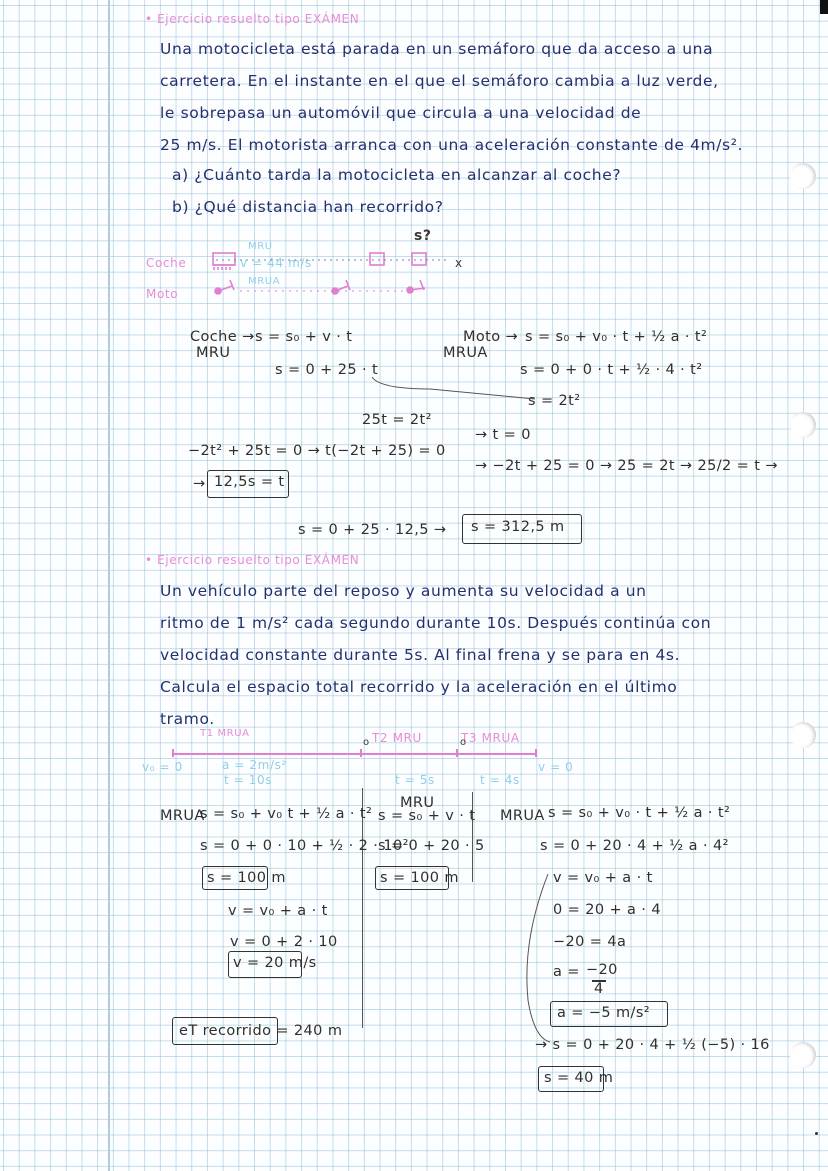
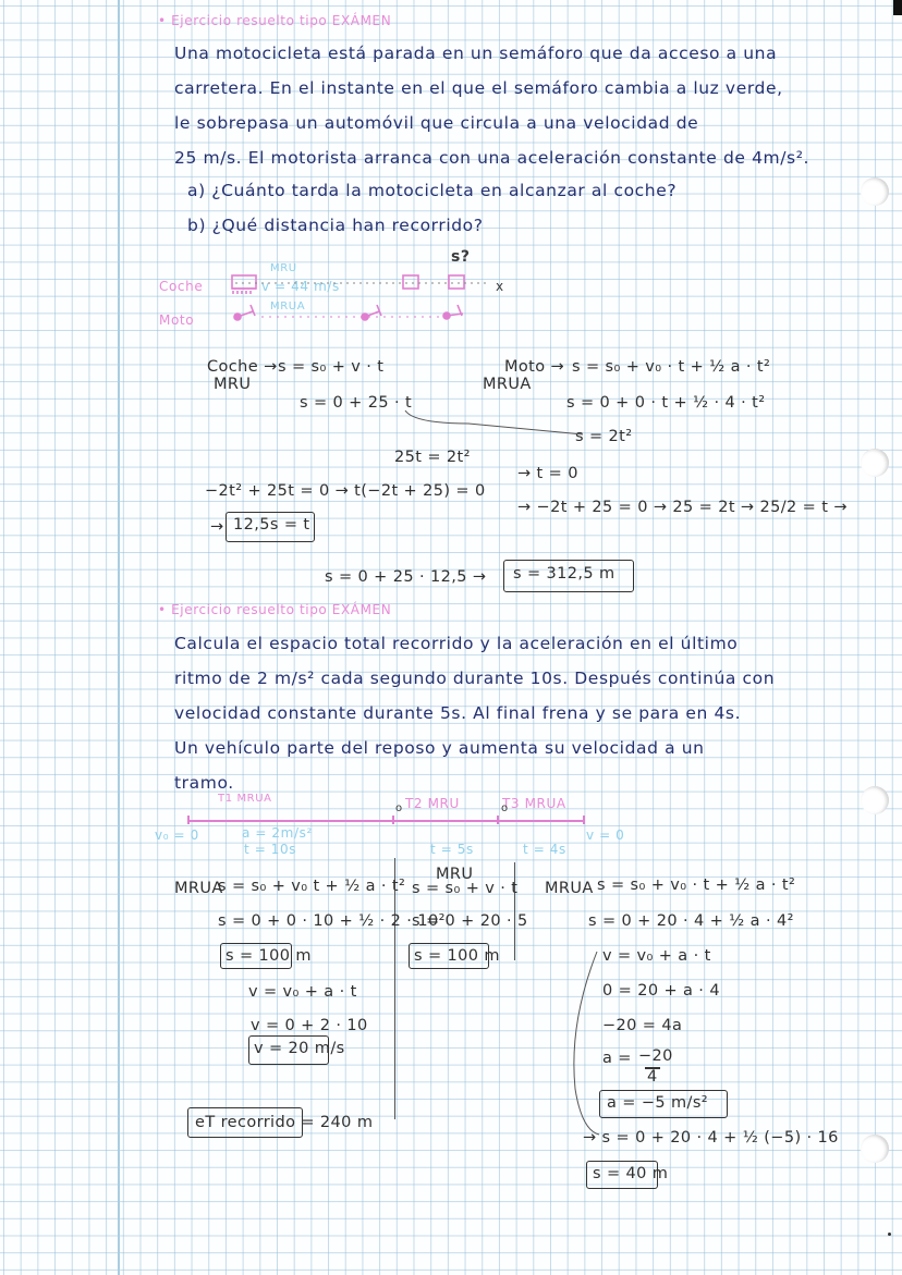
  • Ejercicio resuelto tipo EXÁMEN
  Una motocicleta está parada en un semáforo que da acceso a una
  carretera. En el instante en el que el semáforo cambia a luz verde,
  le sobrepasa un automóvil que circula a una velocidad de
  25 m/s. El motorista arranca con una aceleración constante de 4m/s².
  a) ¿Cuánto tarda la motocicleta en alcanzar al coche?
  b) ¿Qué distancia han recorrido?
  Coche
  Moto
  MRU
  v = 44 m/s
  MRUA
  s?
  x
  Coche →
  s = s₀ + v · t
  MRU
  s = 0 + 25 · t
  Moto →
  s = s₀ + v₀ · t + ½ a · t²
  MRUA
  s = 0 + 0 · t + ½ · 4 · t²
  s = 2t²
  25t = 2t²
  −2t² + 25t = 0 → t(−2t + 25) = 0
  → t = 0
  → −2t + 25 = 0 → 25 = 2t → 25/2 = t →
  →
  12,5s = t
  s = 0 + 25 · 12,5 →
  s = 312,5 m
  • Ejercicio resuelto tipo EXÁMEN
- Un vehículo parte del reposo y aumenta su velocidad a un
+ Calcula el espacio total recorrido y la aceleración en el último
- ritmo de 1 m/s² cada segundo durante 10s. Después continúa con
+ ritmo de 2 m/s² cada segundo durante 10s. Después continúa con
  velocidad constante durante 5s. Al final frena y se para en 4s.
- Calcula el espacio total recorrido y la aceleración en el último
+ Un vehículo parte del reposo y aumenta su velocidad a un
  tramo.
  T1 MRUA
  T2 MRU
  T3 MRUA
  o
  o
  v₀ = 0
  a = 2m/s²
  t = 10s
  t = 5s
  t = 4s
  v = 0
  MRUA
  s = s₀ + v₀ t + ½ a · t²
  s = 0 + 0 · 10 + ½ · 2 · 10²
  s = 100 m
  v = v₀ + a · t
  v = 0 + 2 · 10
  v = 20 m/s
  eT recorrido = 240 m
  MRU
  s = s₀ + v · t
  s = 0 + 20 · 5
  s = 100 m
  MRUA
  s = s₀ + v₀ · t + ½ a · t²
  s = 0 + 20 · 4 + ½ a · 4²
  v = v₀ + a · t
  0 = 20 + a · 4
  −20 = 4a
  a =
  −20
  4
  a = −5 m/s²
  → s = 0 + 20 · 4 + ½ (−5) · 16
  s = 40 m
